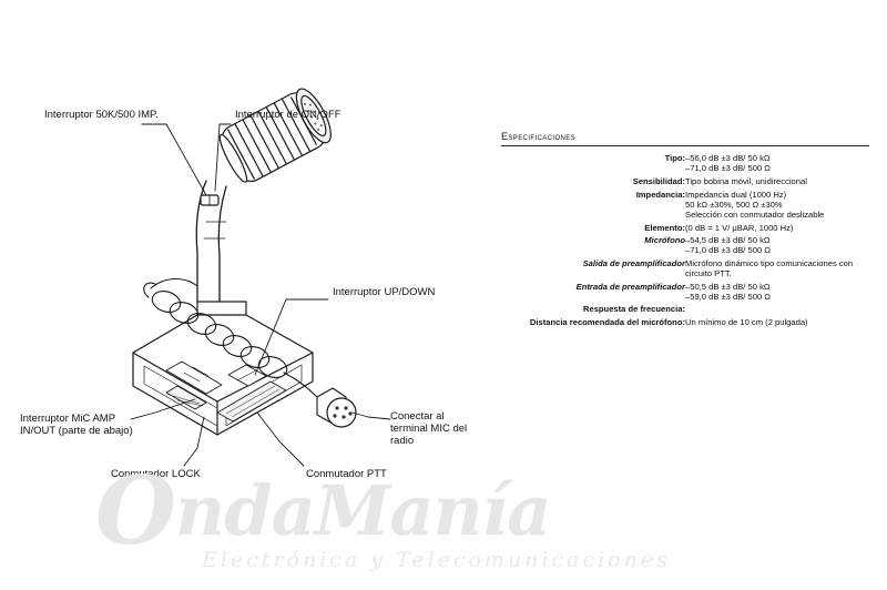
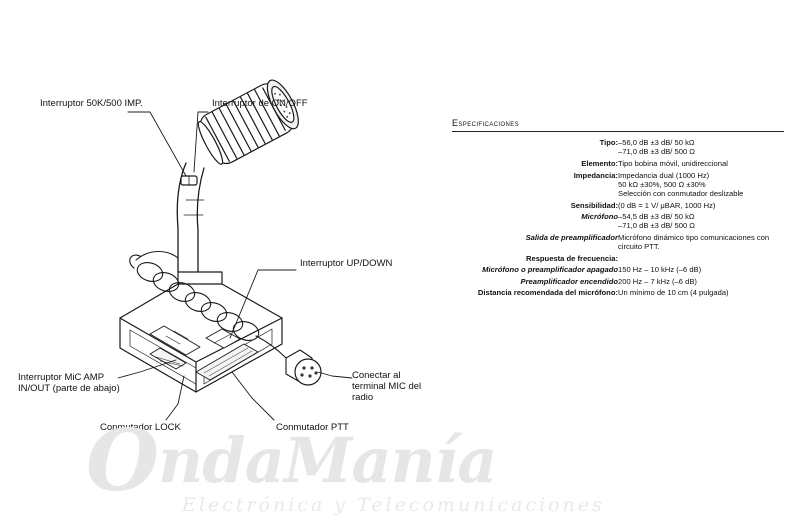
  Interruptor 50K/500 IMP.
  Interruptor de ON/OFF
  Interruptor UP/DOWN
  Interruptor MiC AMP IN/OUT (parte de abajo)
  Conmutador LOCK
  Conmutador PTT
  Conectar al terminal MIC del radio
  Especificaciones
  Tipo:	–56,0 dB ±3 dB/ 50 kΩ –71,0 dB ±3 dB/ 500 Ω
- Sensibilidad:	Tipo bobina móvil, unidireccional
+ Elemento:	Tipo bobina móvil, unidireccional
  Impedancia:	Impedancia dual (1000 Hz) 50 kΩ ±30%, 500 Ω ±30% Selección con conmutador deslizable
- Elemento:	(0 dB = 1 V/ μBAR, 1000 Hz)
+ Sensibilidad:	(0 dB = 1 V/ μBAR, 1000 Hz)
  Micrófono	–54,5 dB ±3 dB/ 50 kΩ –71,0 dB ±3 dB/ 500 Ω
  Salida de preamplificador	Micrófono dinámico tipo comunicaciones con circuito PTT.
- Entrada de preamplificador	–50,5 dB ±3 dB/ 50 kΩ –59,0 dB ±3 dB/ 500 Ω
  Respuesta de frecuencia:
+ Micrófono o preamplificador apagado	150 Hz – 10 kHz (–6 dB)
+ Preamplificador encendido	200 Hz – 7 kHz (–6 dB)
- Distancia recomendada del micrófono:	Un mínimo de 10 cm (2 pulgada)
+ Distancia recomendada del micrófono:	Un mínimo de 10 cm (4 pulgada)
  OndaManía
